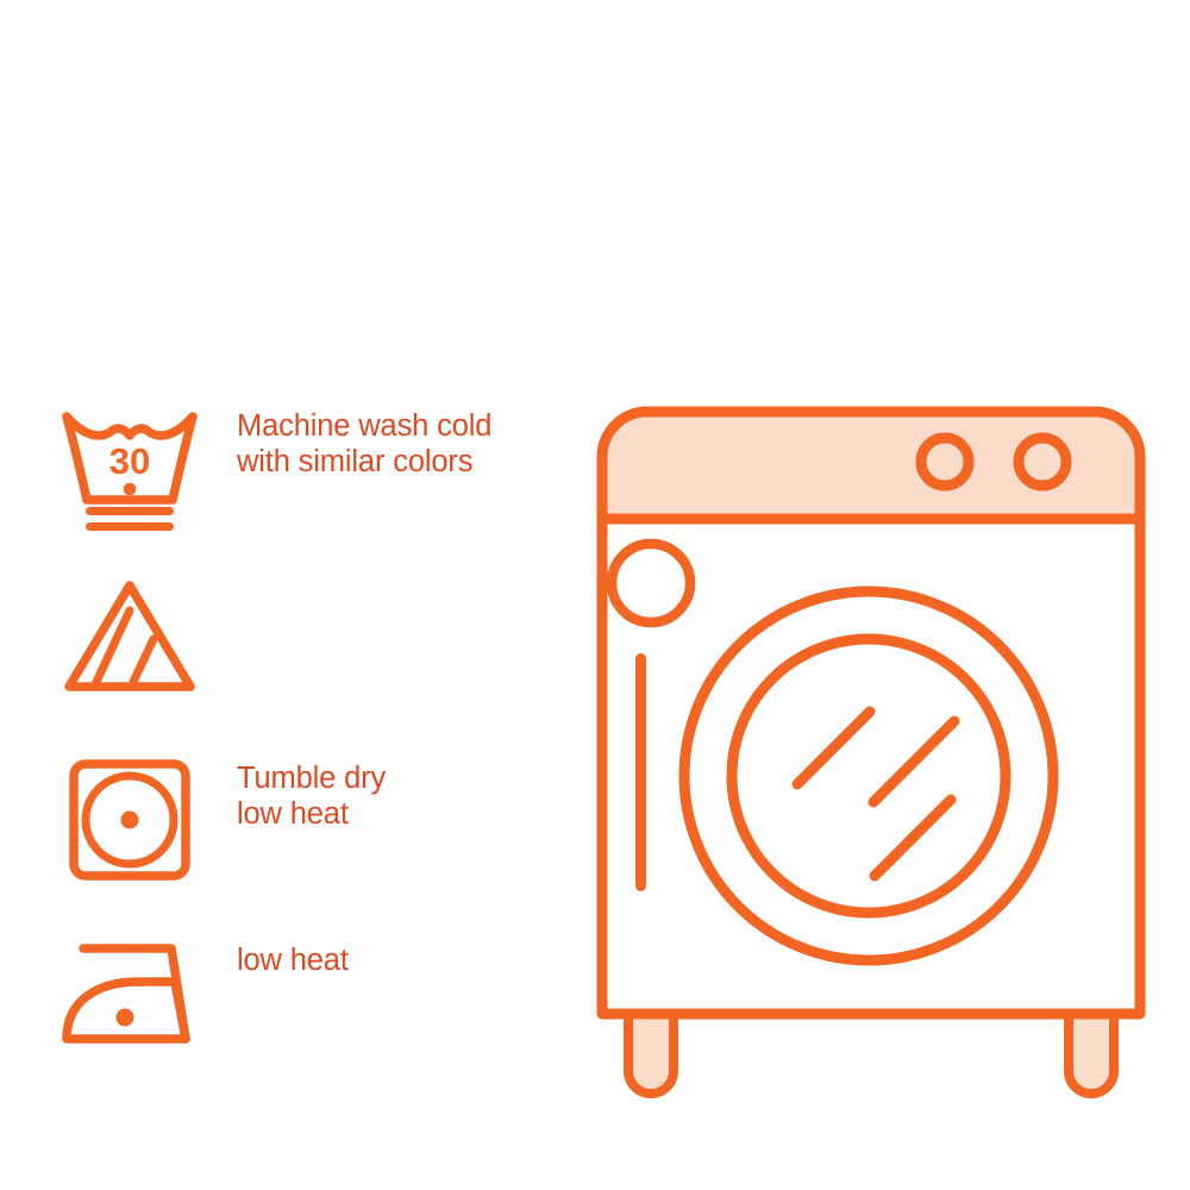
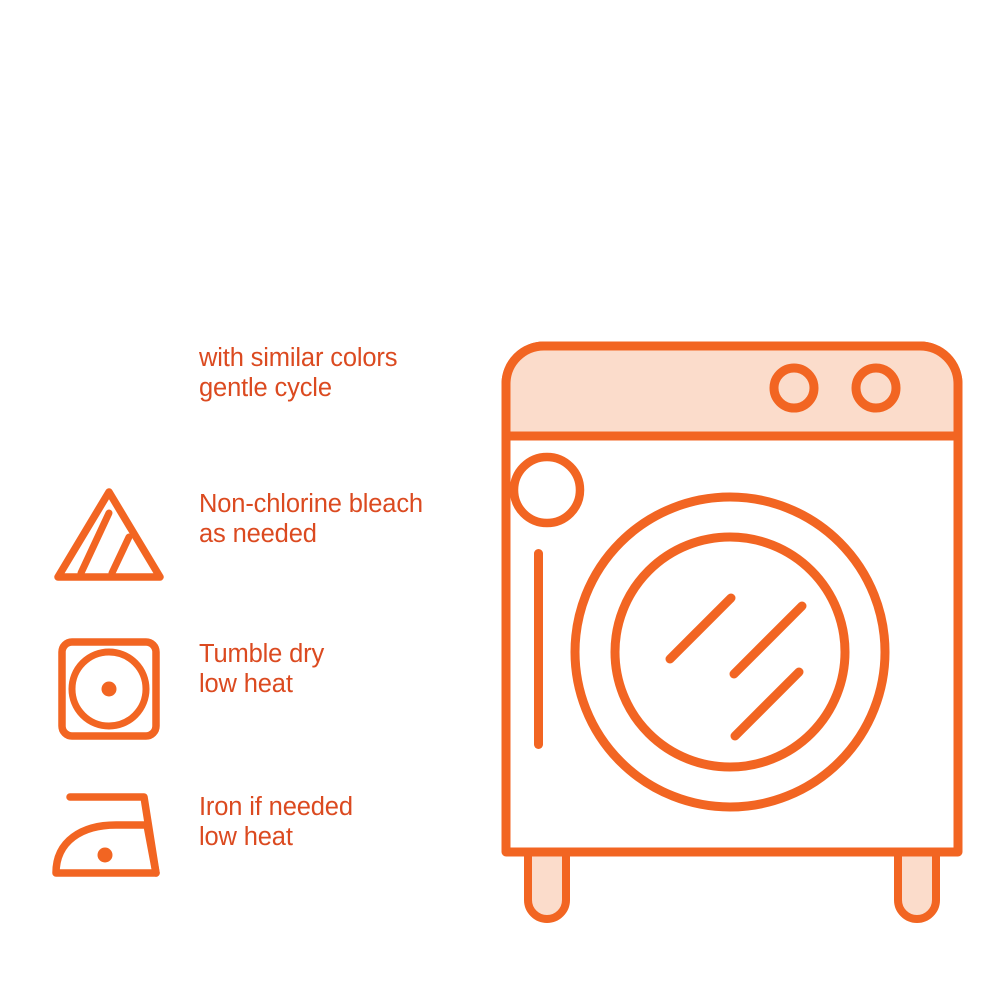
- 30
- Machine wash cold
  with similar colors
+ gentle cycle
+ Non-chlorine bleach
+ as needed
  Tumble dry
  low heat
+ Iron if needed
  low heat
